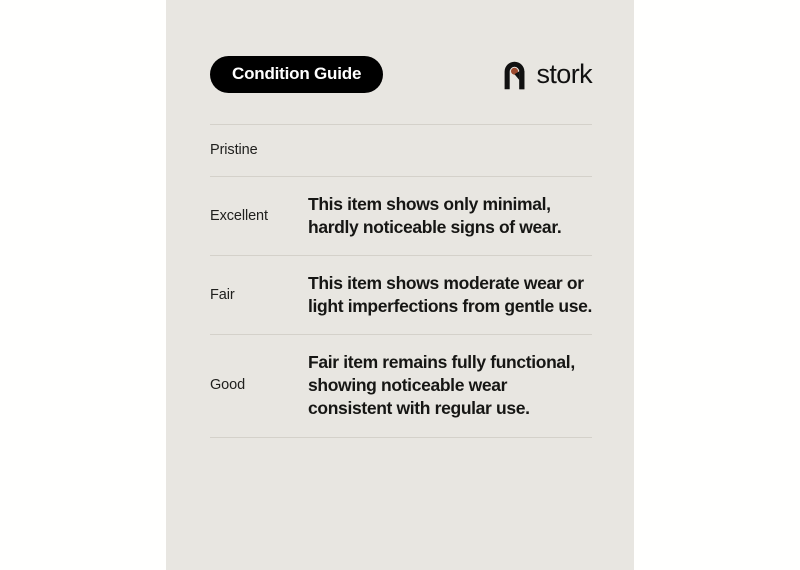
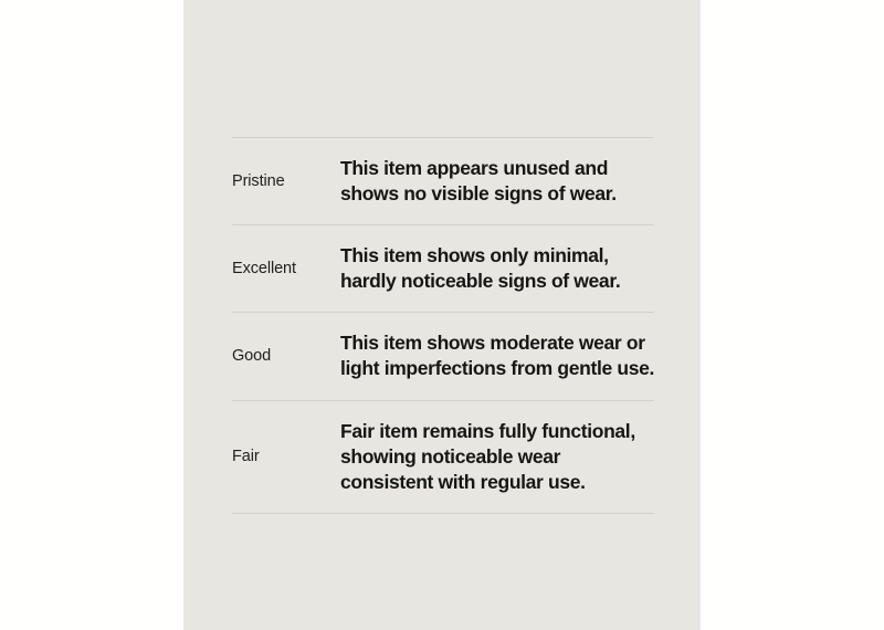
- Condition Guide
- stork
  Pristine
+ This item appears unused and shows no visible signs of wear.
  Excellent
  This item shows only minimal, hardly noticeable signs of wear.
- Fair
+ Good
  This item shows moderate wear or light imperfections from gentle use.
- Good
+ Fair
  Fair item remains fully functional, showing noticeable wear consistent with regular use.
